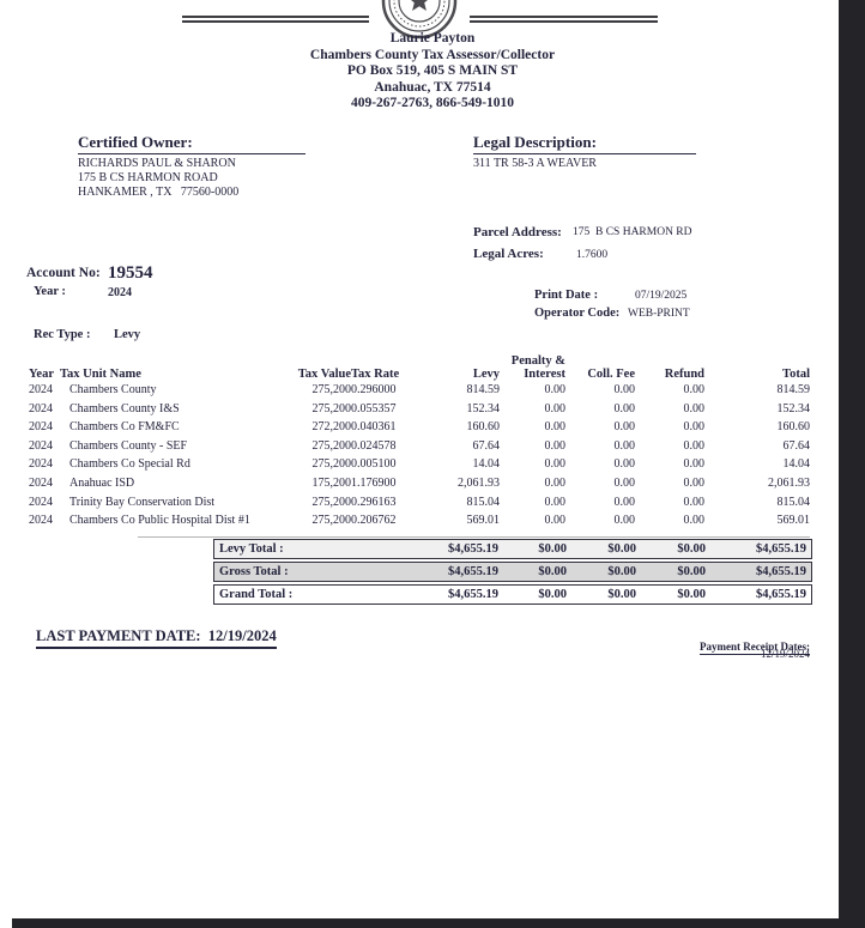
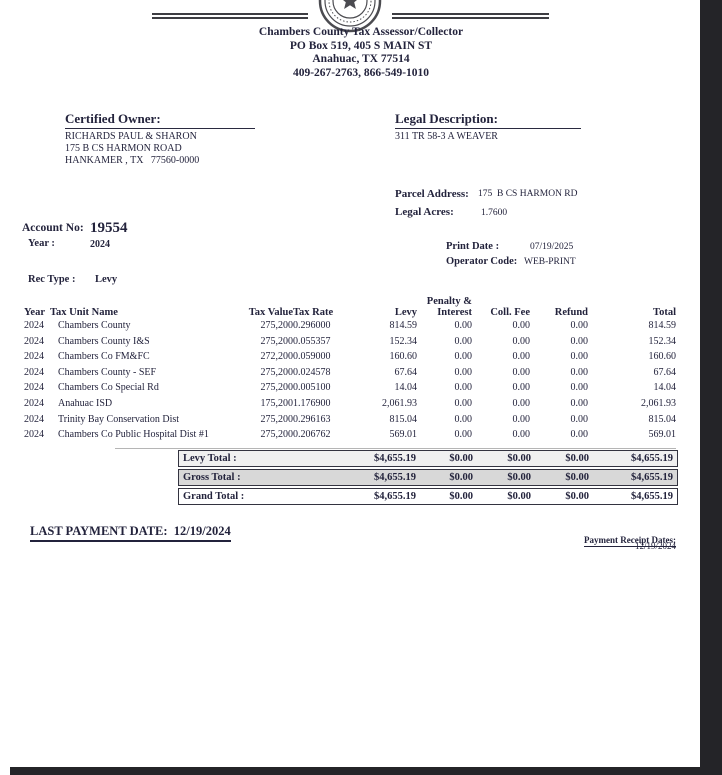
- Laurie Payton
  Chambers County Tax Assessor/Collector
  PO Box 519, 405 S MAIN ST
  Anahuac, TX 77514
  409-267-2763, 866-549-1010
  Certified Owner:
  RICHARDS PAUL & SHARON
  175 B CS HARMON ROAD
  HANKAMER , TX 77560-0000
  Legal Description:
  311 TR 58-3 A WEAVER
  Parcel Address:
  175 B CS HARMON RD
  Legal Acres:
  1.7600
  Account No:
  19554
  Year :
  2024
  Print Date :
  07/19/2025
  Operator Code:
  WEB-PRINT
  Rec Type :
  Levy
  Year	Tax Unit Name	Tax Value	Tax Rate	Levy	Penalty & Interest	Coll. Fee	Refund	Total
  2024	Chambers County	275,200	0.296000	814.59	0.00	0.00	0.00	814.59
  2024	Chambers County I&S	275,200	0.055357	152.34	0.00	0.00	0.00	152.34
- 2024	Chambers Co FM&FC	272,200	0.040361	160.60	0.00	0.00	0.00	160.60
+ 2024	Chambers Co FM&FC	272,200	0.059000	160.60	0.00	0.00	0.00	160.60
  2024	Chambers County - SEF	275,200	0.024578	67.64	0.00	0.00	0.00	67.64
  2024	Chambers Co Special Rd	275,200	0.005100	14.04	0.00	0.00	0.00	14.04
  2024	Anahuac ISD	175,200	1.176900	2,061.93	0.00	0.00	0.00	2,061.93
  2024	Trinity Bay Conservation Dist	275,200	0.296163	815.04	0.00	0.00	0.00	815.04
  2024	Chambers Co Public Hospital Dist #1	275,200	0.206762	569.01	0.00	0.00	0.00	569.01
  Levy Total :
  $4,655.19
  $0.00
  $0.00
  $0.00
  $4,655.19
  Gross Total :
  $4,655.19
  $0.00
  $0.00
  $0.00
  $4,655.19
  Grand Total :
  $4,655.19
  $0.00
  $0.00
  $0.00
  $4,655.19
  LAST PAYMENT DATE: 12/19/2024
  Payment Receipt Dates:
  12/19/2024
